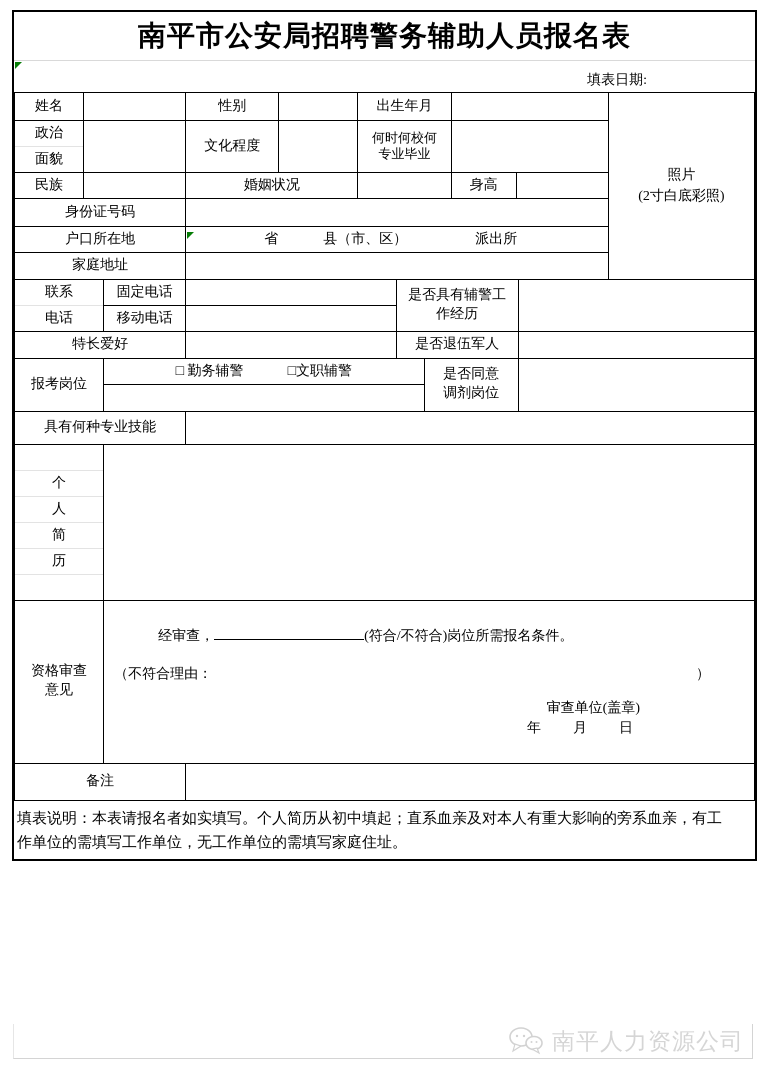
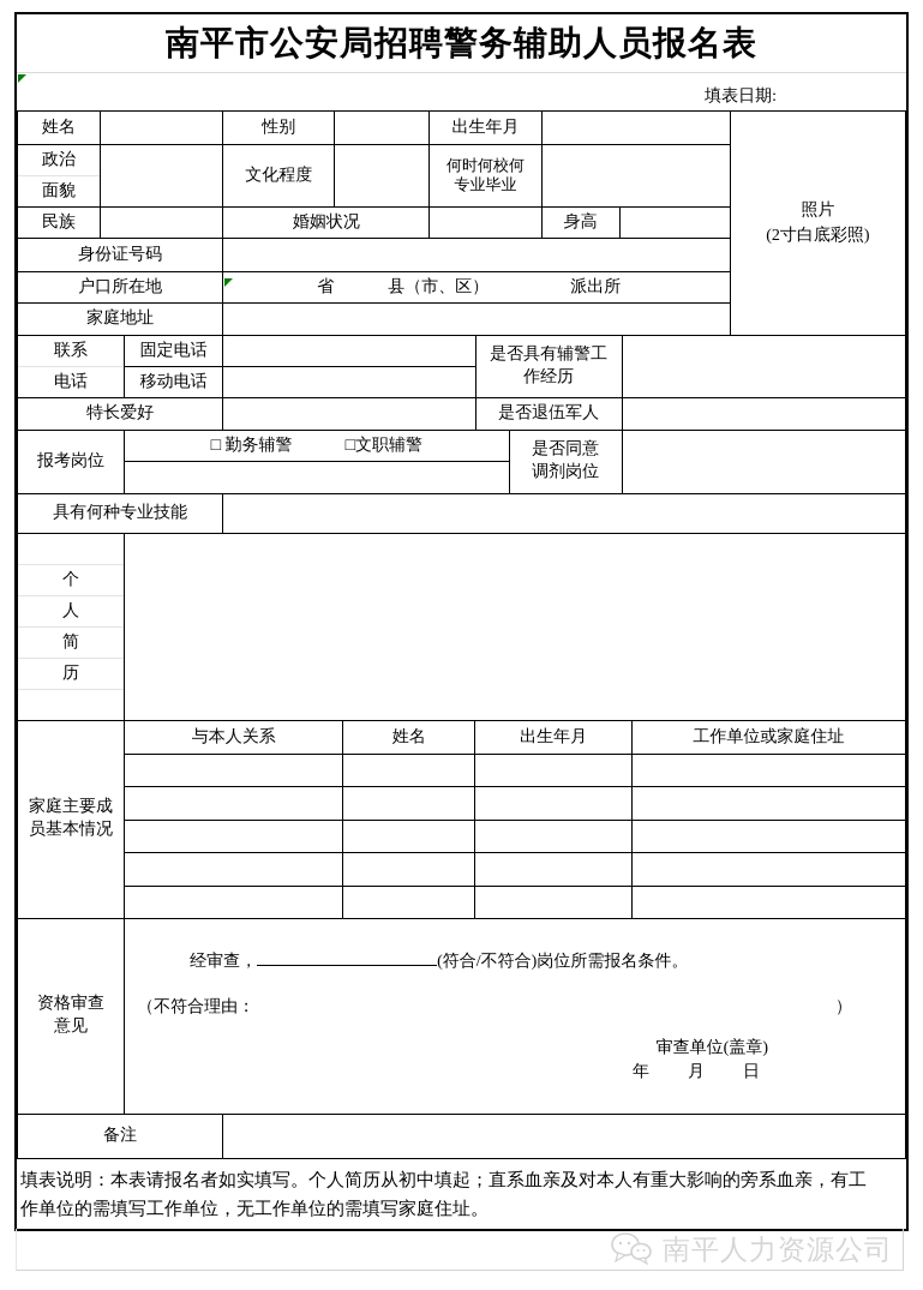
  南平市公安局招聘警务辅助人员报名表
  填表日期:
  姓名		性别		出生年月		照片 (2寸白底彩照)
  政治 面貌		文化程度		何时何校何专业毕业
  民族		婚姻状况		身高
  身份证号码
  户口所在地	省 县（市、区） 派出所
  家庭地址
  联系 电话	固定电话		是否具有辅警工作经历
  移动电话
  特长爱好		是否退伍军人
  报考岗位	□ 勤务辅警 □文职辅警	是否同意调剂岗位
  具有何种专业技能
  个 人 简 历
+ 家庭主要成员基本情况	与本人关系	姓名	出生年月	工作单位或家庭住址
  资格审查意见	经审查， (符合/不符合)岗位所需报名条件。 （不符合理由： ） 审查单位(盖章) 年 月 日
  备注
  填表说明：本表请报名者如实填写。个人简历从初中填起；直系血亲及对本人有重大影响的旁系血亲，有工作单位的需填写工作单位，无工作单位的需填写家庭住址。
  南平人力资源公司
